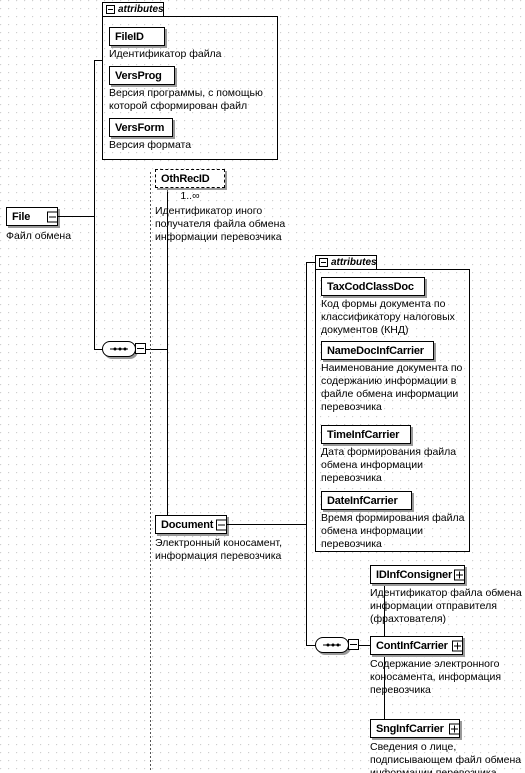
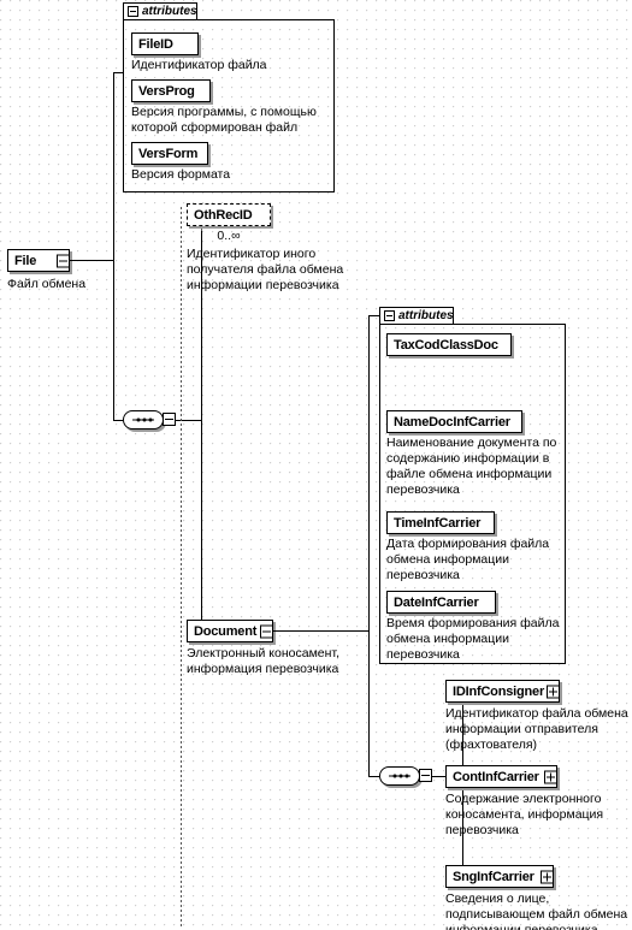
  File
  Файл обмена
  attributes
  FileID
  Идентификатор файла
  VersProg
  Версия программы, с помощью
  которой сформирован файл
  VersForm
  Версия формата
  OthRecID
- 1..∞
+ 0..∞
  Идентификатор иного
  получателя файла обмена
  информации перевозчика
  Document
  Электронный коносамент,
  информация перевозчика
  attributes
  TaxCodClassDoc
- Код формы документа по
- классификатору налоговых
- документов (КНД)
  NameDocInfCarrier
  Наименование документа по
  содержанию информации в
  файле обмена информации
  перевозчика
  TimeInfCarrier
  Дата формирования файла
  обмена информации
  перевозчика
  DateInfCarrier
  Время формирования файла
  обмена информации
  перевозчика
  IDInfConsigner
  Идентификатор файла обмена
  информации отправителя
  (фрахтователя)
  ContInfCarrier
  Содержание электронного
  коносамента, информация
  перевозчика
  SngInfCarrier
  Сведения о лице,
  подписывающем файл обмена
